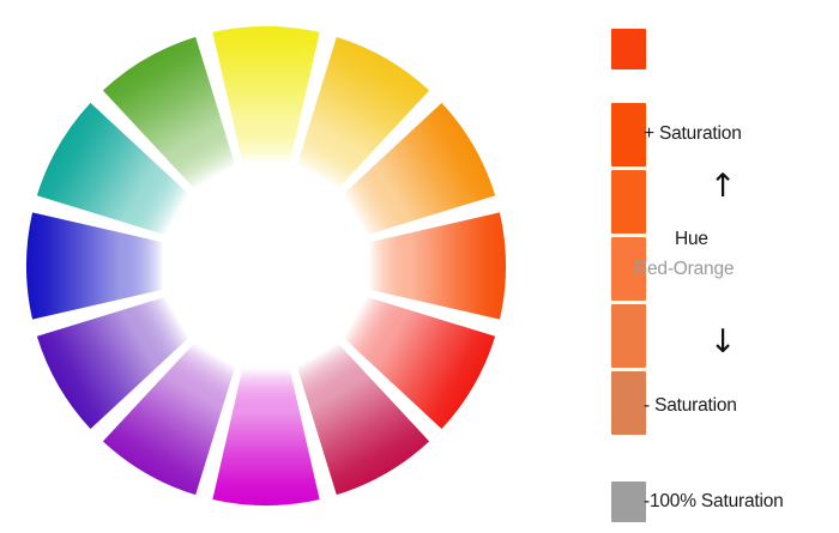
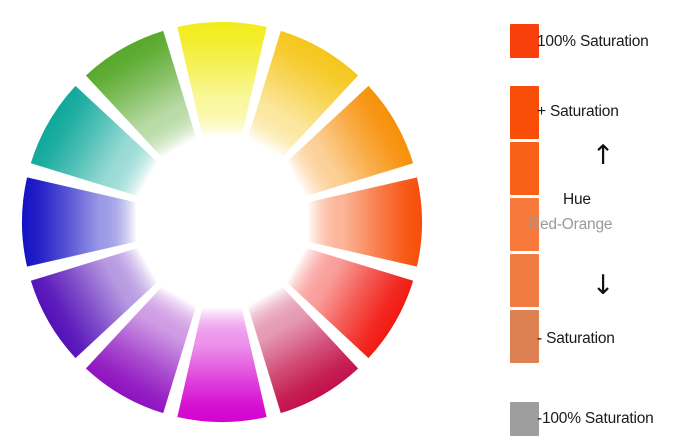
+ 100% Saturation
  + Saturation
  ↑
  Hue
  Red-Orange
  ↓
  - Saturation
  -100% Saturation
